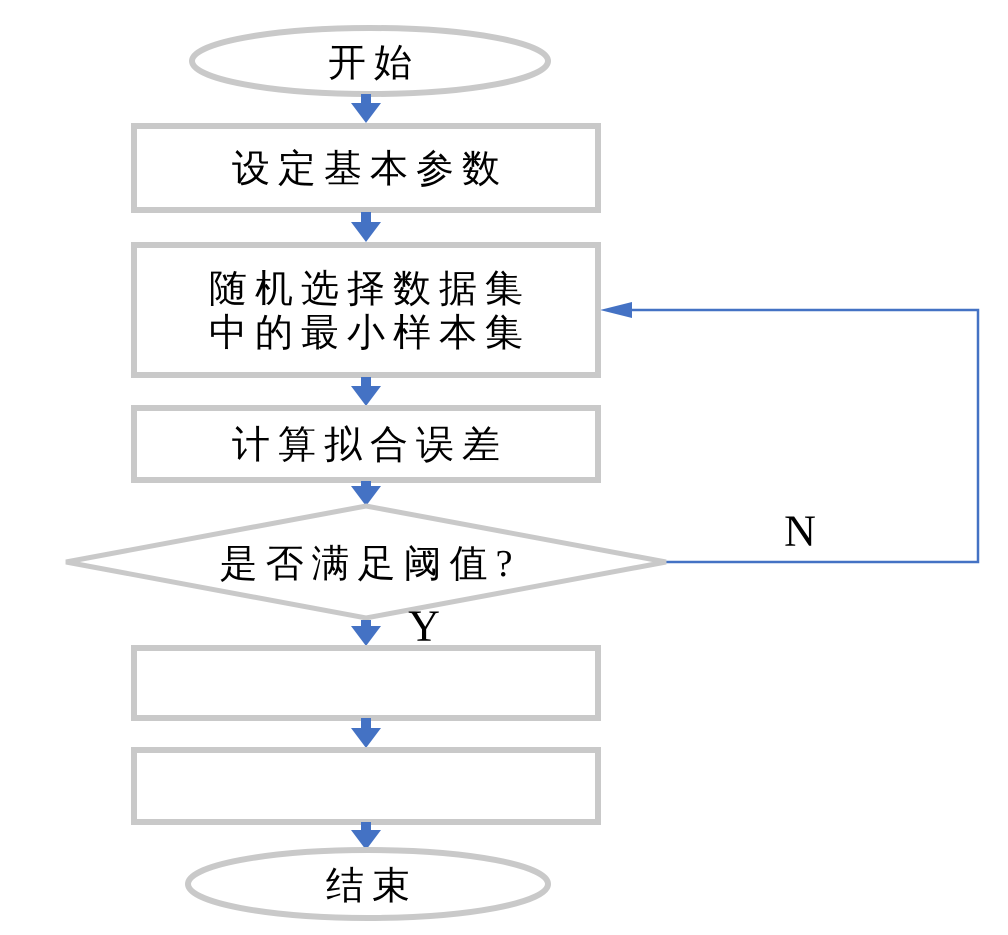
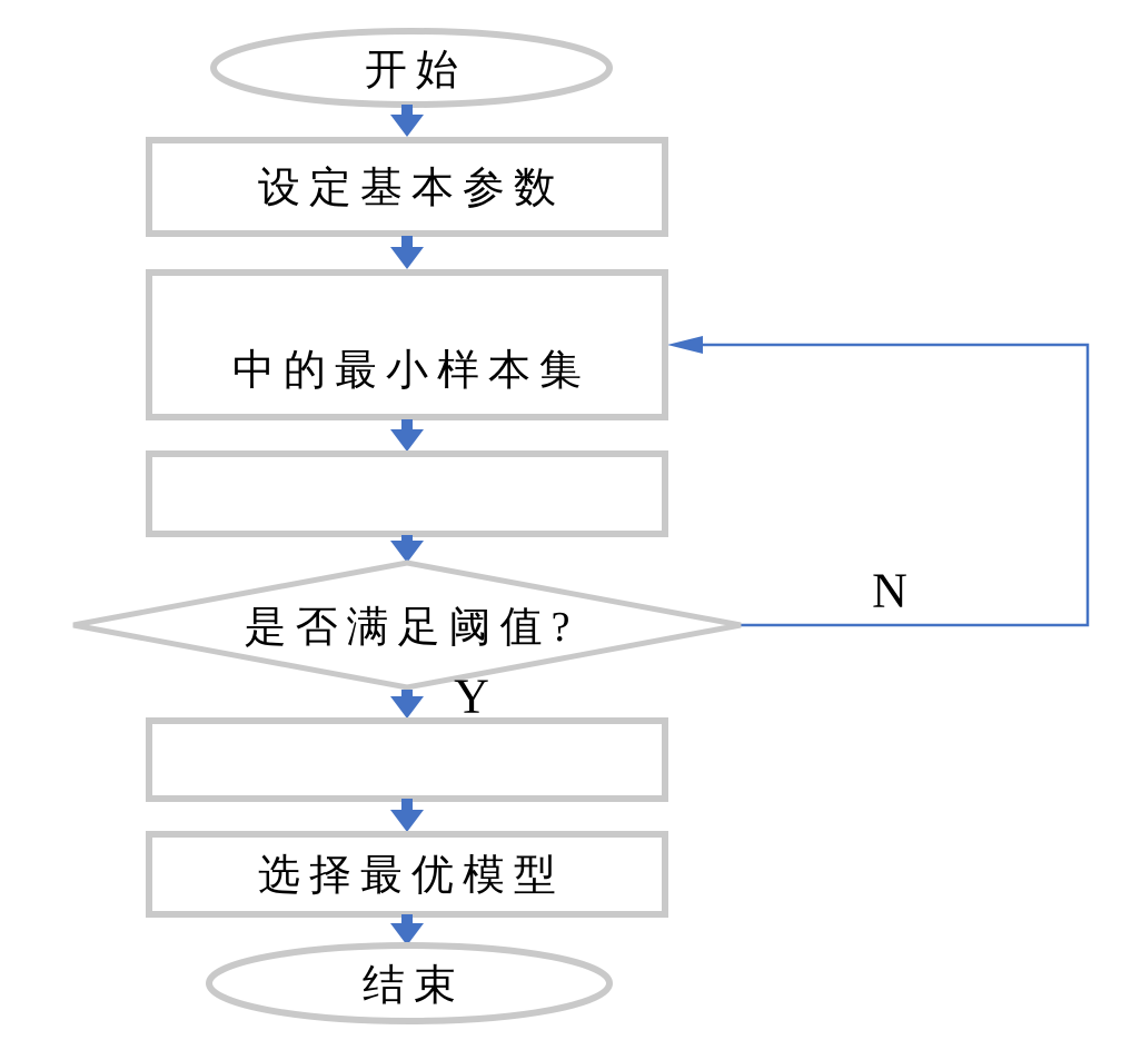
  开始
  设定基本参数
- 随机选择数据集
  中的最小样本集
- 计算拟合误差
  是否满足阈值?
  Y
  N
+ 选择最优模型
  结束
